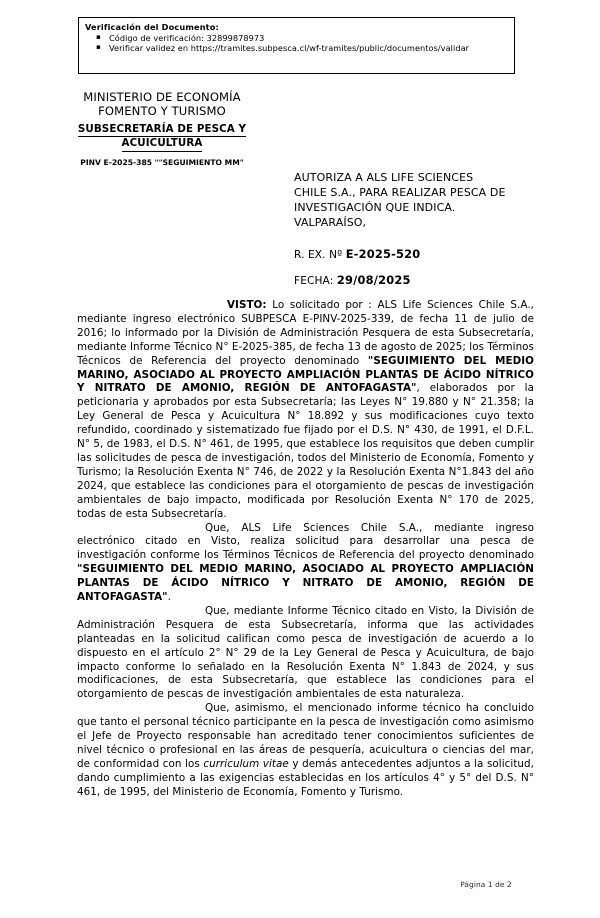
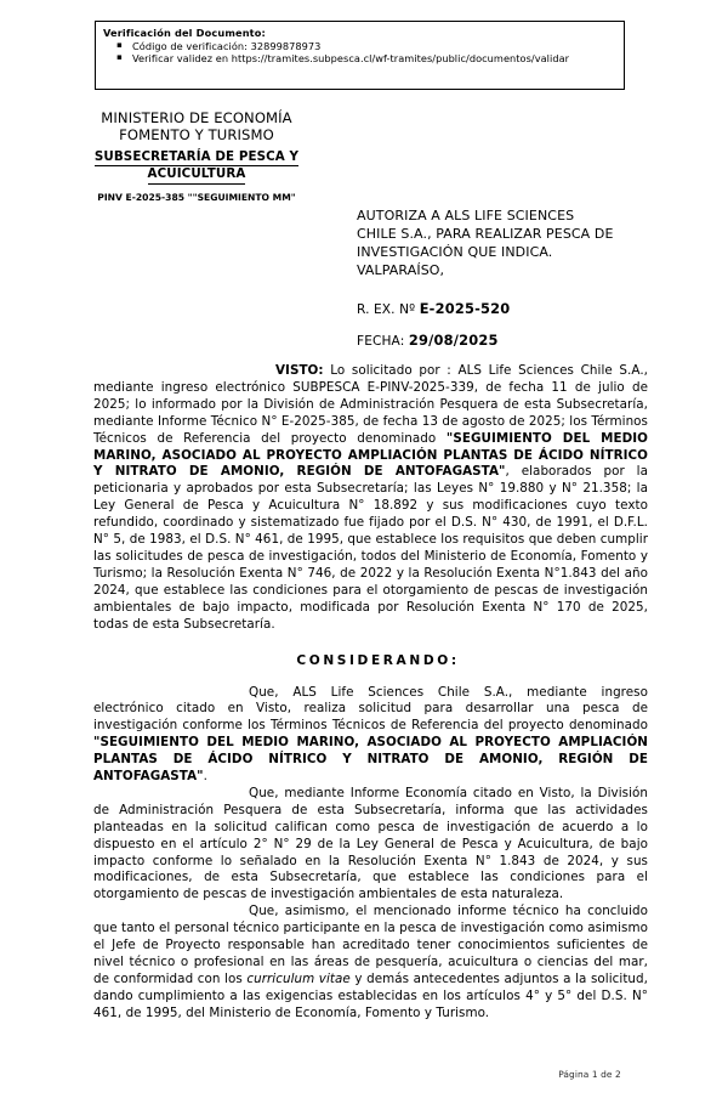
  Verificación del Documento:
  Código de verificación: 32899878973
  Verificar validez en https://tramites.subpesca.cl/wf-tramites/public/documentos/validar
  MINISTERIO DE ECONOMÍA
  FOMENTO Y TURISMO
  SUBSECRETARÍA DE PESCA Y
  ACUICULTURA
  PINV E-2025-385 ""SEGUIMIENTO MM"
  AUTORIZA A ALS LIFE SCIENCES
  CHILE S.A., PARA REALIZAR PESCA DE
  INVESTIGACIÓN QUE INDICA.
  VALPARAÍSO,
  R. EX. Nº E-2025-520
  FECHA: 29/08/2025
- VISTO: Lo solicitado por : ALS Life Sciences Chile S.A., mediante ingreso electrónico SUBPESCA E-PINV-2025-339, de fecha 11 de julio de 2016; lo informado por la División de Administración Pesquera de esta Subsecretaría, mediante Informe Técnico N° E-2025-385, de fecha 13 de agosto de 2025; los Términos Técnicos de Referencia del proyecto denominado "SEGUIMIENTO DEL MEDIO MARINO, ASOCIADO AL PROYECTO AMPLIACIÓN PLANTAS DE ÁCIDO NÍTRICO Y NITRATO DE AMONIO, REGIÓN DE ANTOFAGASTA", elaborados por la peticionaria y aprobados por esta Subsecretaría; las Leyes N° 19.880 y N° 21.358; la Ley General de Pesca y Acuicultura N° 18.892 y sus modificaciones cuyo texto refundido, coordinado y sistematizado fue fijado por el D.S. N° 430, de 1991, el D.F.L. N° 5, de 1983, el D.S. N° 461, de 1995, que establece los requisitos que deben cumplir las solicitudes de pesca de investigación, todos del Ministerio de Economía, Fomento y Turismo; la Resolución Exenta N° 746, de 2022 y la Resolución Exenta N°1.843 del año 2024, que establece las condiciones para el otorgamiento de pescas de investigación ambientales de bajo impacto, modificada por Resolución Exenta N° 170 de 2025, todas de esta Subsecretaría.
+ VISTO: Lo solicitado por : ALS Life Sciences Chile S.A., mediante ingreso electrónico SUBPESCA E-PINV-2025-339, de fecha 11 de julio de 2025; lo informado por la División de Administración Pesquera de esta Subsecretaría, mediante Informe Técnico N° E-2025-385, de fecha 13 de agosto de 2025; los Términos Técnicos de Referencia del proyecto denominado "SEGUIMIENTO DEL MEDIO MARINO, ASOCIADO AL PROYECTO AMPLIACIÓN PLANTAS DE ÁCIDO NÍTRICO Y NITRATO DE AMONIO, REGIÓN DE ANTOFAGASTA", elaborados por la peticionaria y aprobados por esta Subsecretaría; las Leyes N° 19.880 y N° 21.358; la Ley General de Pesca y Acuicultura N° 18.892 y sus modificaciones cuyo texto refundido, coordinado y sistematizado fue fijado por el D.S. N° 430, de 1991, el D.F.L. N° 5, de 1983, el D.S. N° 461, de 1995, que establece los requisitos que deben cumplir las solicitudes de pesca de investigación, todos del Ministerio de Economía, Fomento y Turismo; la Resolución Exenta N° 746, de 2022 y la Resolución Exenta N°1.843 del año 2024, que establece las condiciones para el otorgamiento de pescas de investigación ambientales de bajo impacto, modificada por Resolución Exenta N° 170 de 2025, todas de esta Subsecretaría.
+ CONSIDERANDO:
  Que, ALS Life Sciences Chile S.A., mediante ingreso electrónico citado en Visto, realiza solicitud para desarrollar una pesca de investigación conforme los Términos Técnicos de Referencia del proyecto denominado "SEGUIMIENTO DEL MEDIO MARINO, ASOCIADO AL PROYECTO AMPLIACIÓN PLANTAS DE ÁCIDO NÍTRICO Y NITRATO DE AMONIO, REGIÓN DE ANTOFAGASTA".
- Que, mediante Informe Técnico citado en Visto, la División de Administración Pesquera de esta Subsecretaría, informa que las actividades planteadas en la solicitud califican como pesca de investigación de acuerdo a lo dispuesto en el artículo 2° N° 29 de la Ley General de Pesca y Acuicultura, de bajo impacto conforme lo señalado en la Resolución Exenta N° 1.843 de 2024, y sus modificaciones, de esta Subsecretaría, que establece las condiciones para el otorgamiento de pescas de investigación ambientales de esta naturaleza.
+ Que, mediante Informe Economía citado en Visto, la División de Administración Pesquera de esta Subsecretaría, informa que las actividades planteadas en la solicitud califican como pesca de investigación de acuerdo a lo dispuesto en el artículo 2° N° 29 de la Ley General de Pesca y Acuicultura, de bajo impacto conforme lo señalado en la Resolución Exenta N° 1.843 de 2024, y sus modificaciones, de esta Subsecretaría, que establece las condiciones para el otorgamiento de pescas de investigación ambientales de esta naturaleza.
  Que, asimismo, el mencionado informe técnico ha concluido que tanto el personal técnico participante en la pesca de investigación como asimismo el Jefe de Proyecto responsable han acreditado tener conocimientos suficientes de nivel técnico o profesional en las áreas de pesquería, acuicultura o ciencias del mar, de conformidad con los curriculum vitae y demás antecedentes adjuntos a la solicitud, dando cumplimiento a las exigencias establecidas en los artículos 4° y 5° del D.S. N° 461, de 1995, del Ministerio de Economía, Fomento y Turismo.
  Página 1 de 2
